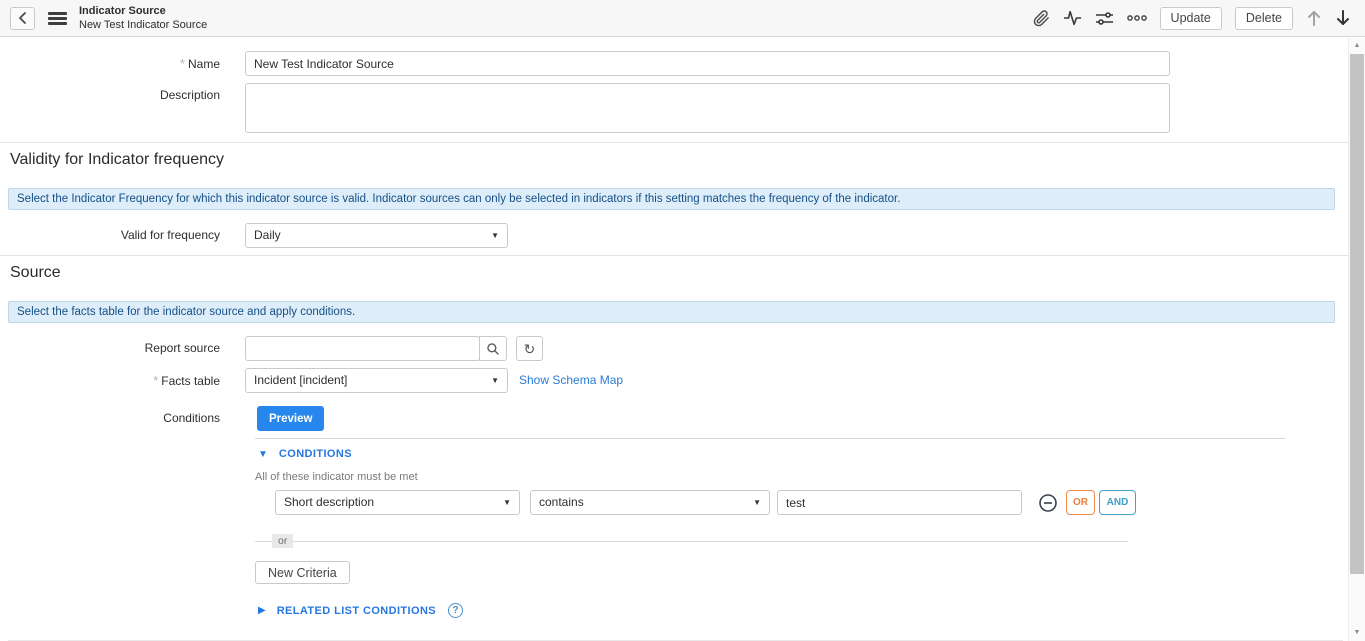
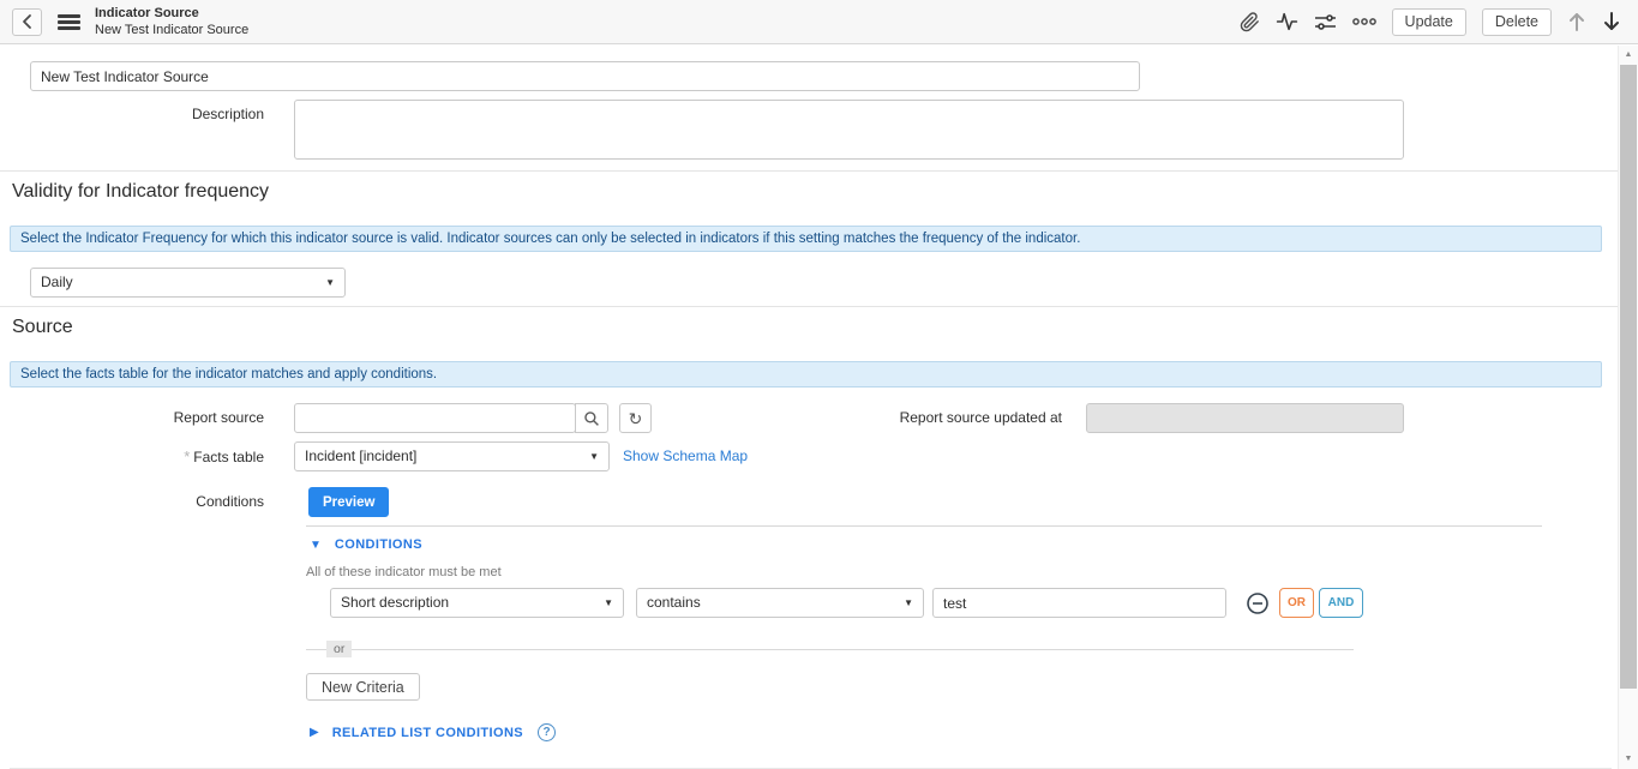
  Indicator Source
  New Test Indicator Source
  Update
  Delete
- * Name
  New Test Indicator Source
  Description
  Validity for Indicator frequency
  Select the Indicator Frequency for which this indicator source is valid. Indicator sources can only be selected in indicators if this setting matches the frequency of the indicator.
- Valid for frequency
  Daily
  ▼
  Source
- Select the facts table for the indicator source and apply conditions.
+ Select the facts table for the indicator matches and apply conditions.
  Report source
  ↻
+ Report source updated at
  * Facts table
  Incident [incident]
  ▼
  Show Schema Map
  Conditions
  Preview
  ▼
  CONDITIONS
  All of these indicator must be met
  Short description
  ▼
  contains
  ▼
  test
  OR
  AND
  or
  New Criteria
  ▶
  RELATED LIST CONDITIONS
  ?
